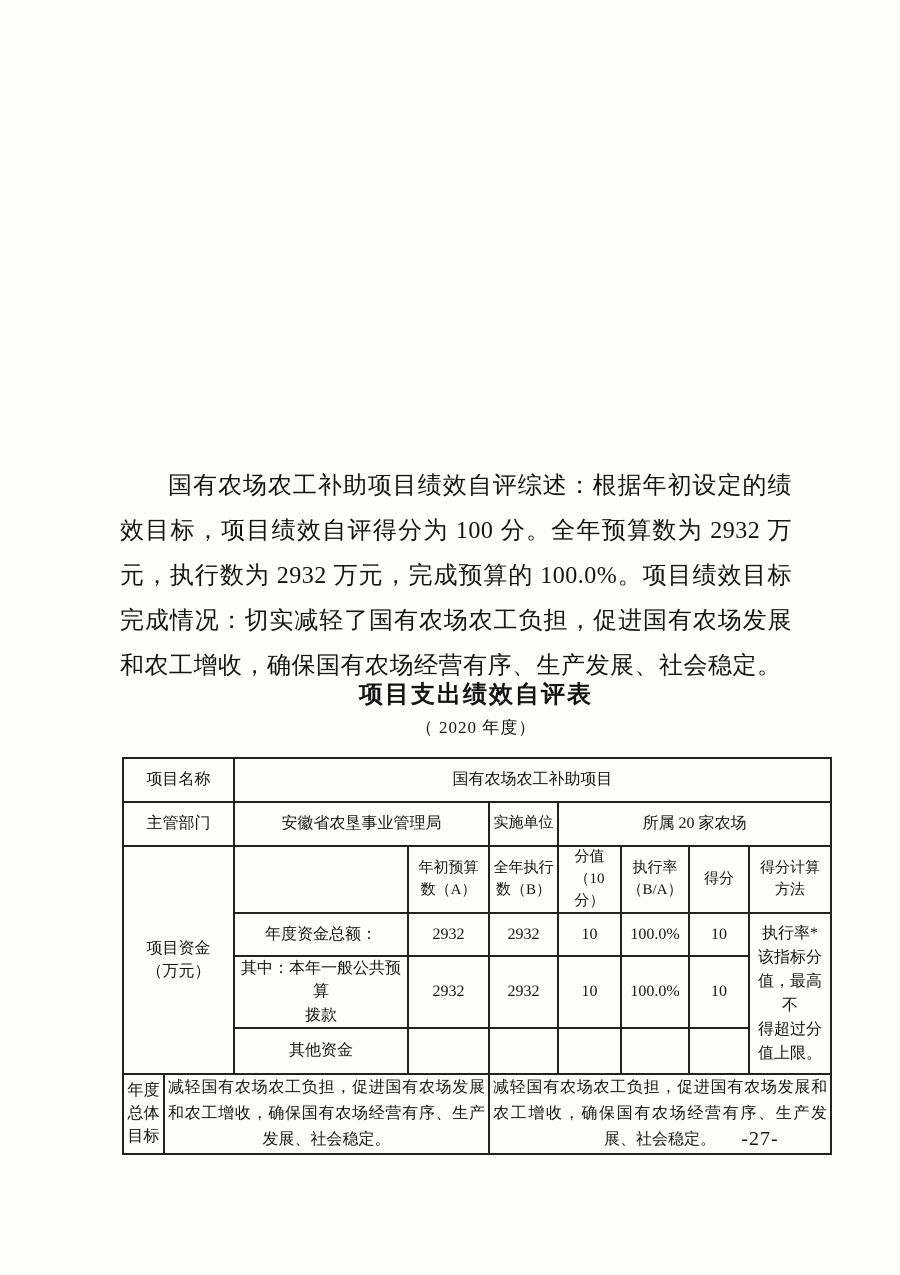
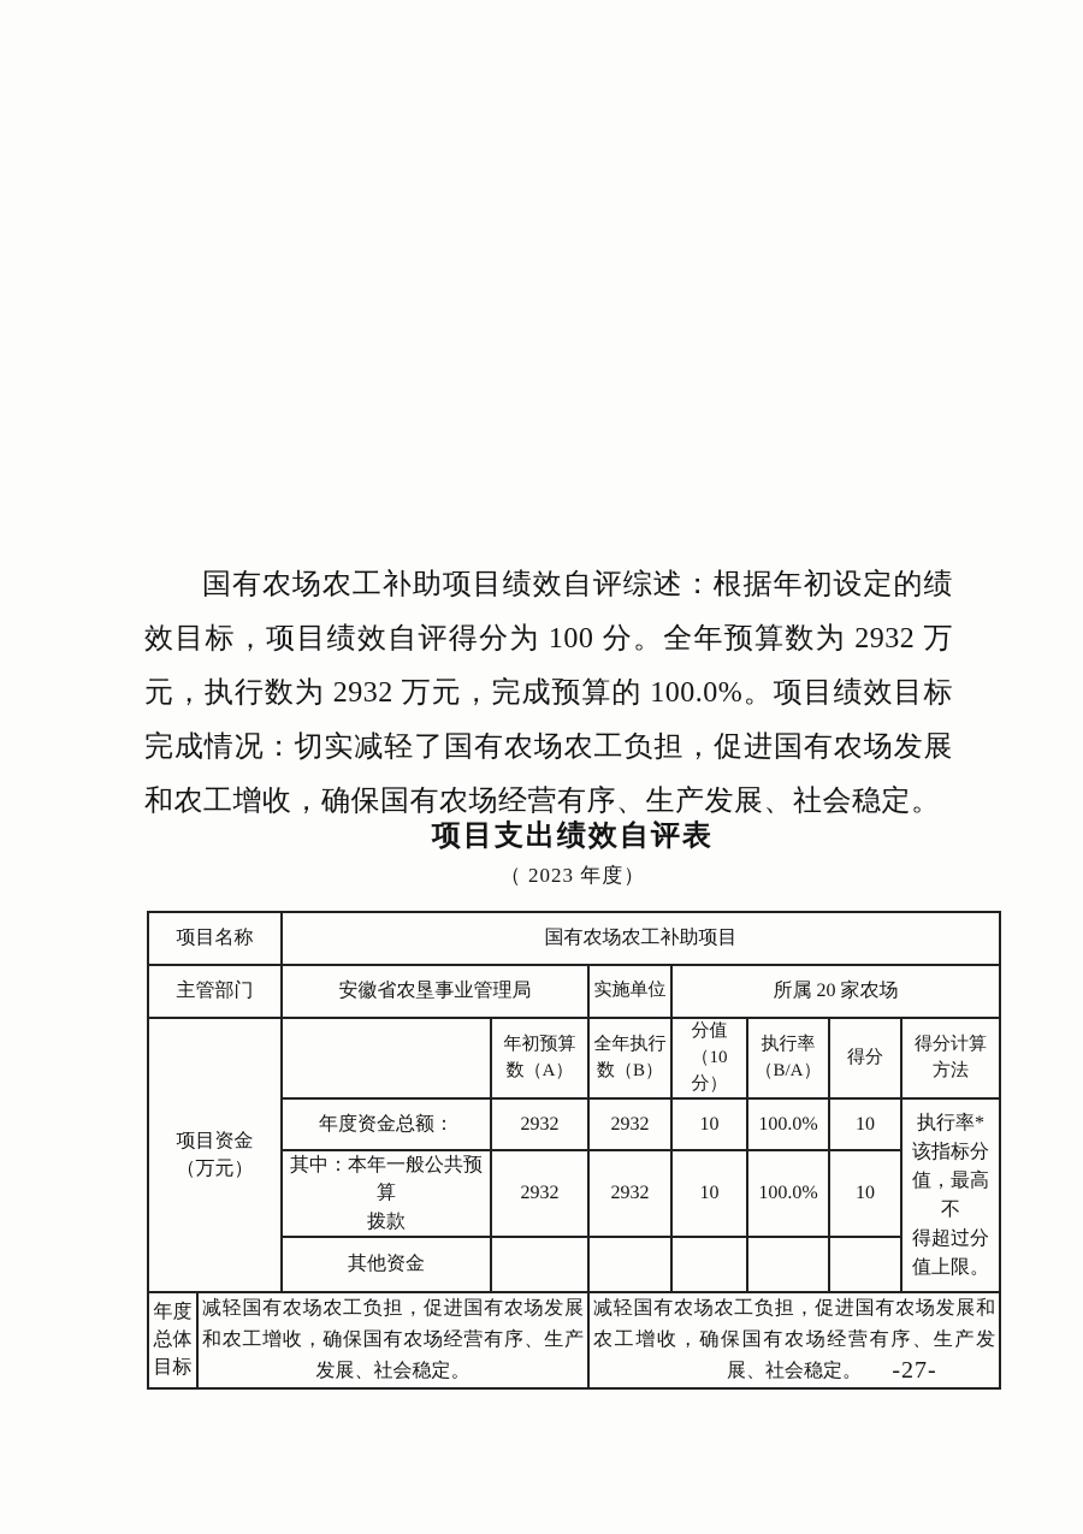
  国有农场农工补助项目绩效自评综述：根据年初设定的绩效目标，项目绩效自评得分为 100 分。全年预算数为 2932 万元，执行数为 2932 万元，完成预算的 100.0%。项目绩效目标完成情况：切实减轻了国有农场农工负担，促进国有农场发展和农工增收，确保国有农场经营有序、生产发展、社会稳定。
  项目支出绩效自评表
- （ 2020 年度）
+ （ 2023 年度）
  项目名称	国有农场农工补助项目
  主管部门	安徽省农垦事业管理局	实施单位	所属 20 家农场
  项目资金 （万元）		年初预算 数（A）	全年执行 数（B）	分值（10 分）	执行率 （B/A）	得分	得分计算 方法
  年度资金总额：	2932	2932	10	100.0%	10	执行率* 该指标分 值，最高不 得超过分 值上限。
  其中：本年一般公共预算 拨款	2932	2932	10	100.0%	10
  其他资金
  年度 总体 目标	减轻国有农场农工负担，促进国有农场发展和农工增收，确保国有农场经营有序、生产发展、社会稳定。	减轻国有农场农工负担，促进国有农场发展和农工增收，确保国有农场经营有序、生产发展、社会稳定。
  -27-
